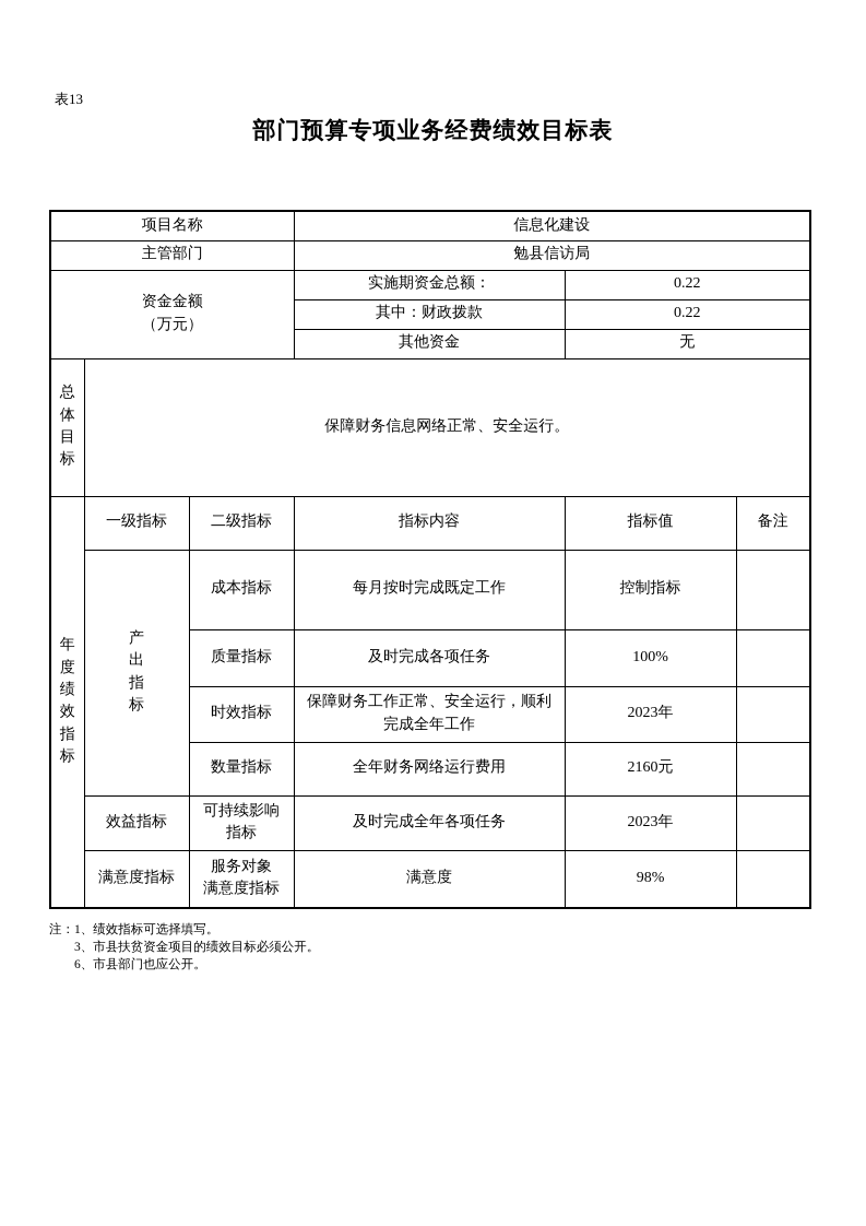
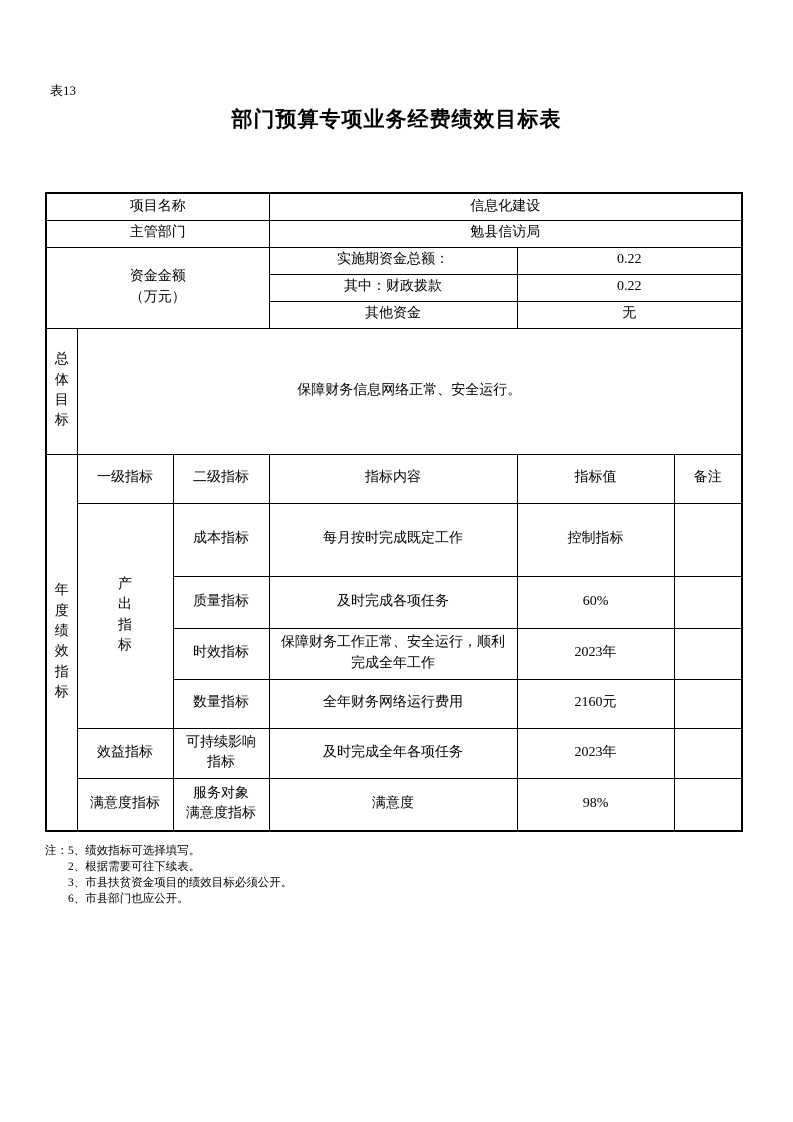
  表13
  部门预算专项业务经费绩效目标表
  项目名称	信息化建设
  主管部门	勉县信访局
  资金金额 （万元）	实施期资金总额：	0.22
  其中：财政拨款	0.22
  其他资金	无
  总 体 目 标	保障财务信息网络正常、安全运行。
  年 度 绩 效 指 标	一级指标	二级指标	指标内容	指标值	备注
  产 出 指 标	成本指标	每月按时完成既定工作	控制指标
- 质量指标	及时完成各项任务	100%
+ 质量指标	及时完成各项任务	60%
  时效指标	保障财务工作正常、安全运行，顺利 完成全年工作	2023年
  数量指标	全年财务网络运行费用	2160元
  效益指标	可持续影响 指标	及时完成全年各项任务	2023年
  满意度指标	服务对象 满意度指标	满意度	98%
- 注：1、绩效指标可选择填写。
+ 注：5、绩效指标可选择填写。
+ 2、根据需要可往下续表。
  3、市县扶贫资金项目的绩效目标必须公开。
  6、市县部门也应公开。
